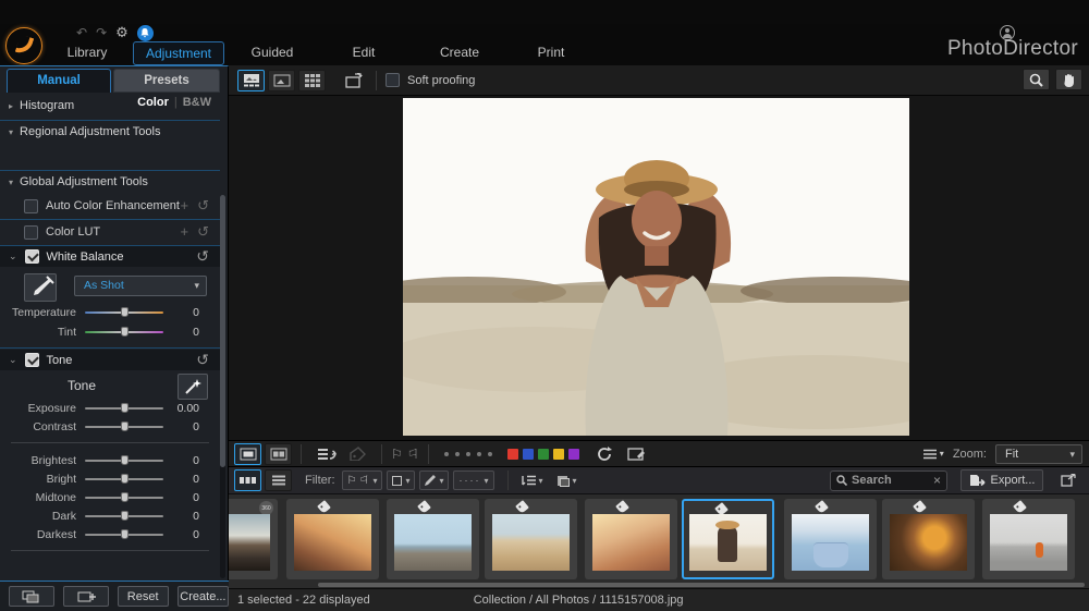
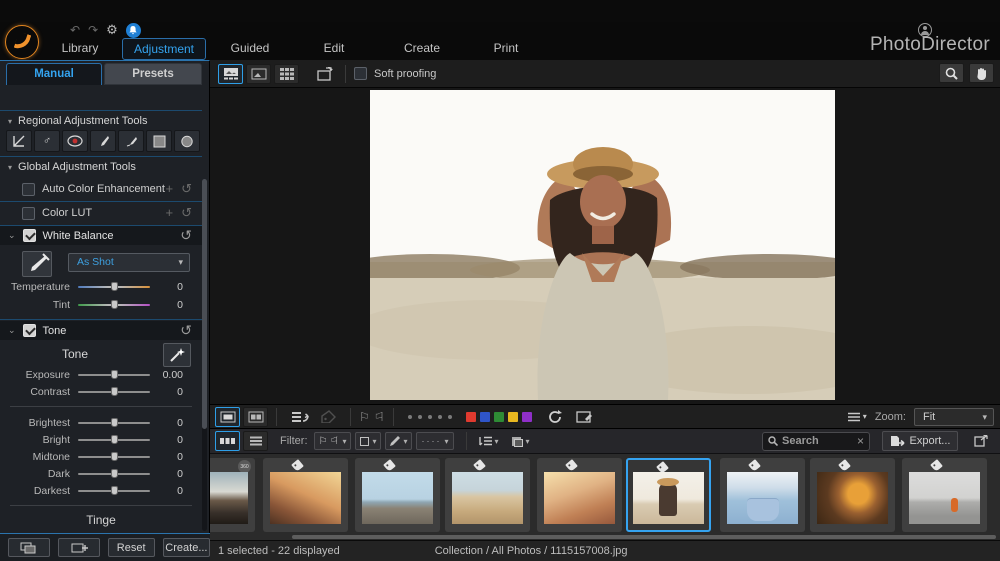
  ↶
  ↷
  ⚙
  Library
  Adjustment
  Guided
  Edit
  Create
  Print
  PhotoDirector
  Manual
  Presets
- ▸
- Histogram
- Color | B&W
  ▾
  Regional Adjustment Tools
+ ♂
  ▾
  Global Adjustment Tools
  Auto Color Enhancement
  +
  ↺
  Color LUT
  +
  ↺
  ⌄
  White Balance
  ↺
  As Shot
  ▾
  Temperature
  0
  Tint
  0
  ⌄
  Tone
  ↺
  Tone
  Exposure
  0.00
  Contrast
  0
  Brightest
  0
  Bright
  0
  Midtone
  0
  Dark
  0
  Darkest
  0
+ Tinge
  Reset
  Create...
  Soft proofing
  ⚐
  ▾
  Zoom:
  Fit
  ▾
  Filter:
  ⚐
  ▾
  ▾
  ▾
  ····
  ▾
  ▾
  ▾
  Search
  ×
  Export...
  1 selected - 22 displayed
  Collection / All Photos / 1115157008.jpg
